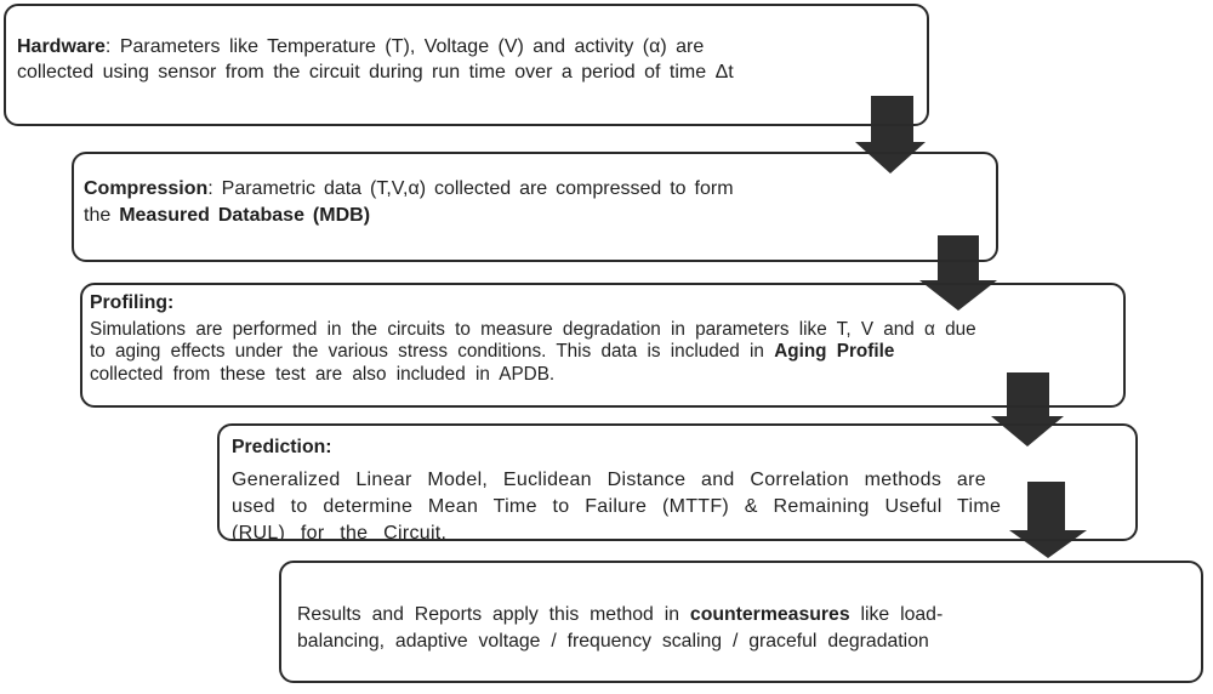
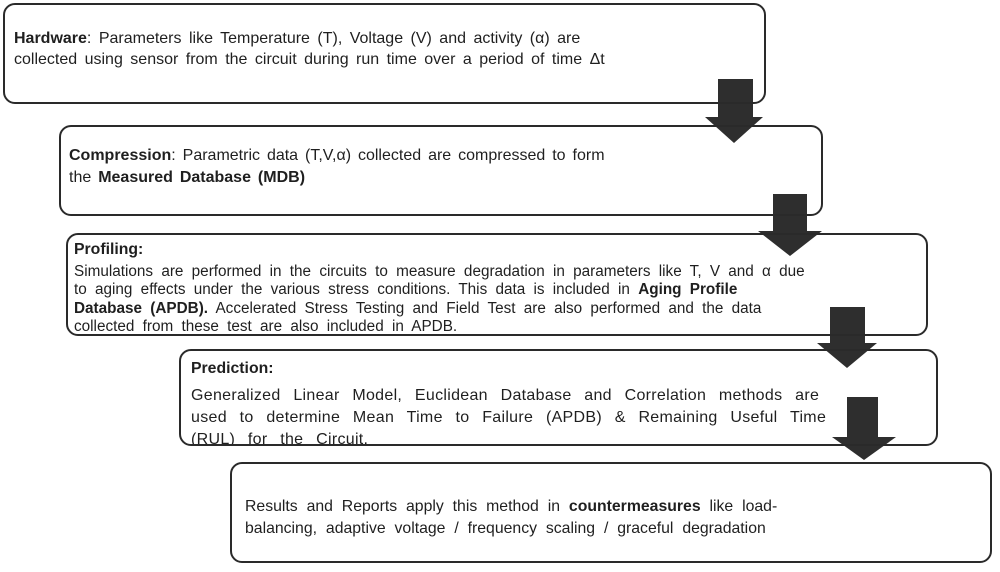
  Hardware: Parameters like Temperature (T), Voltage (V) and activity (α) are
  collected using sensor from the circuit during run time over a period of time Δt
  Compression: Parametric data (T,V,α) collected are compressed to form
  the Measured Database (MDB)
  Profiling:
  Simulations are performed in the circuits to measure degradation in parameters like T, V and α due
  to aging effects under the various stress conditions. This data is included in Aging Profile
+ Database (APDB). Accelerated Stress Testing and Field Test are also performed and the data
  collected from these test are also included in APDB.
  Prediction:
- Generalized Linear Model, Euclidean Distance and Correlation methods are
+ Generalized Linear Model, Euclidean Database and Correlation methods are
- used to determine Mean Time to Failure (MTTF) & Remaining Useful Time
+ used to determine Mean Time to Failure (APDB) & Remaining Useful Time
  (RUL) for the Circuit.
  Results and Reports apply this method in countermeasures like load-
  balancing, adaptive voltage / frequency scaling / graceful degradation
